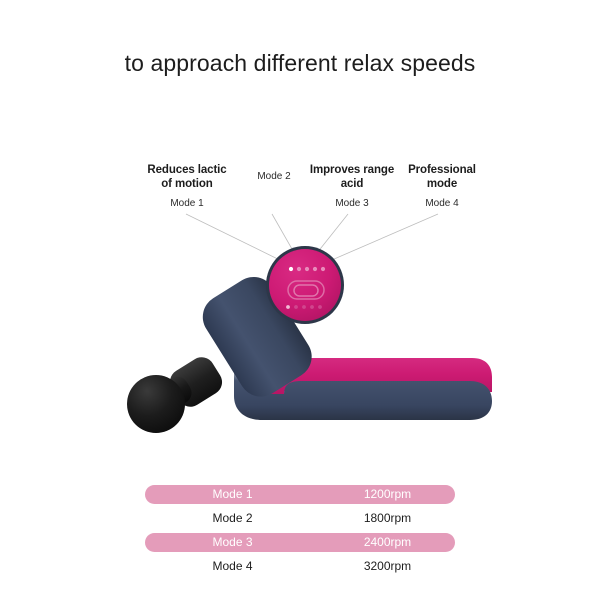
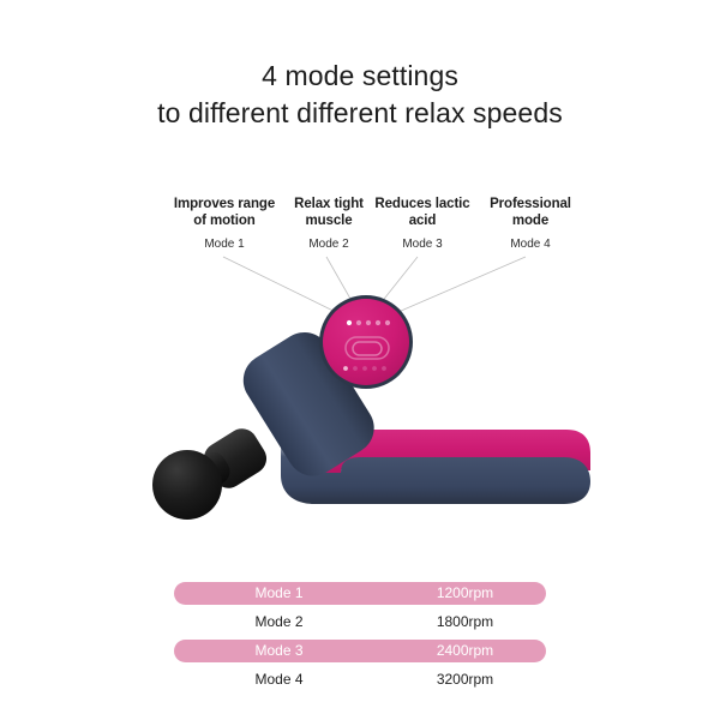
+ 4 mode settings
- to approach different relax speeds
+ to different different relax speeds
- Reduces lactic
+ Improves range
  of motion
  Mode 1
+ Relax tight
+ muscle
  Mode 2
- Improves range
+ Reduces lactic
  acid
  Mode 3
  Professional
  mode
  Mode 4
  Mode 1
  1200rpm
  Mode 2
  1800rpm
  Mode 3
  2400rpm
  Mode 4
  3200rpm
